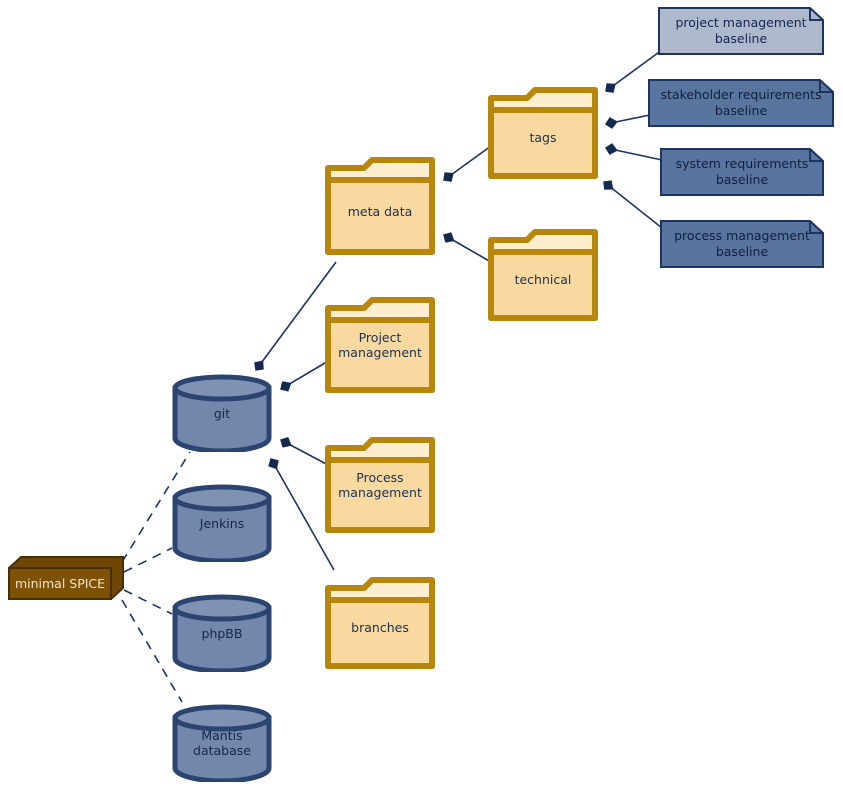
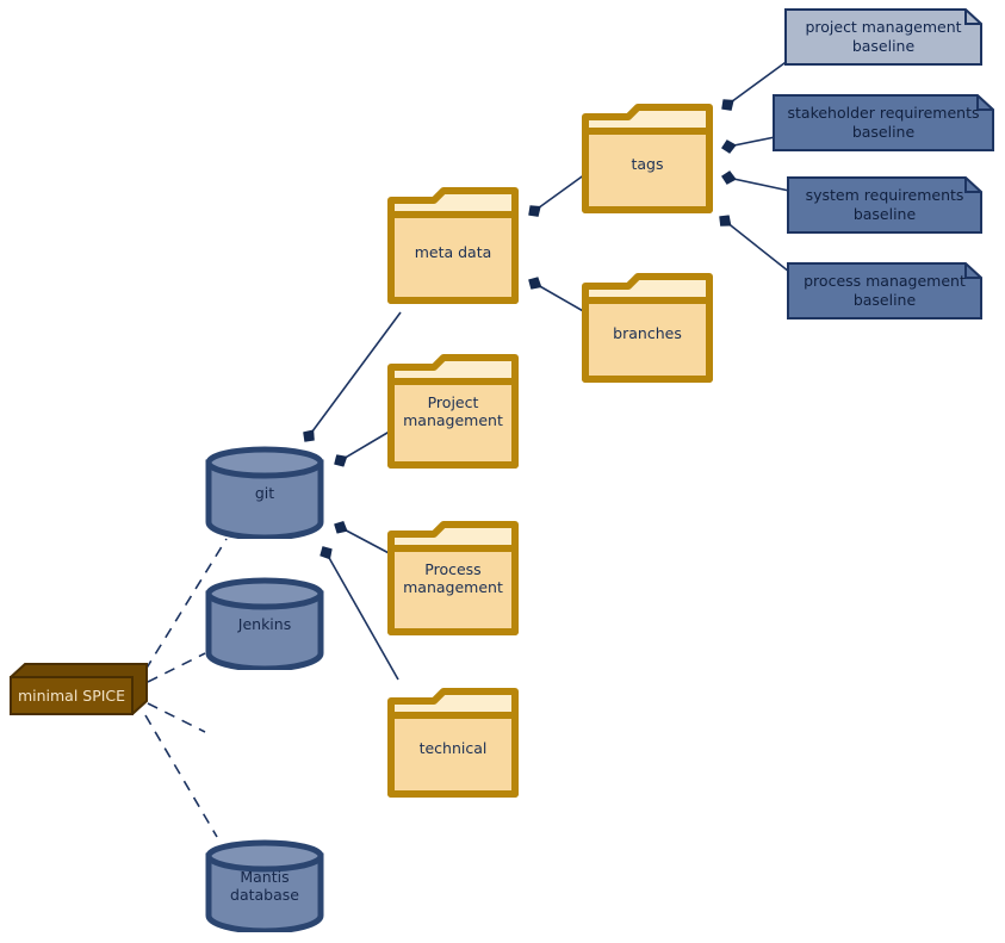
  meta data
  tags
- technical
+ branches
  Project
  management
  Process
  management
- branches
+ technical
  git
  Jenkins
- phpBB
  Mantis
  database
  minimal SPICE
  project management
  baseline
  stakeholder requirements
  baseline
  system requirements
  baseline
  process management
  baseline
